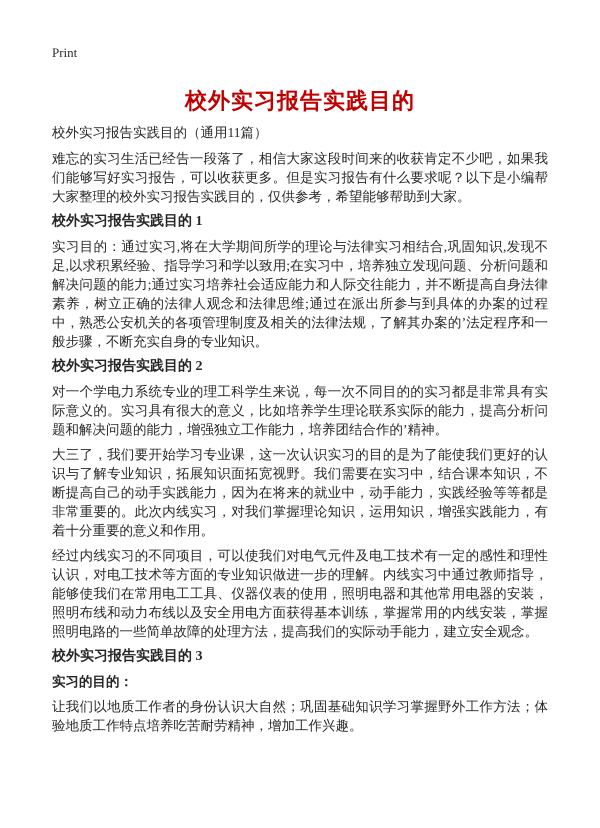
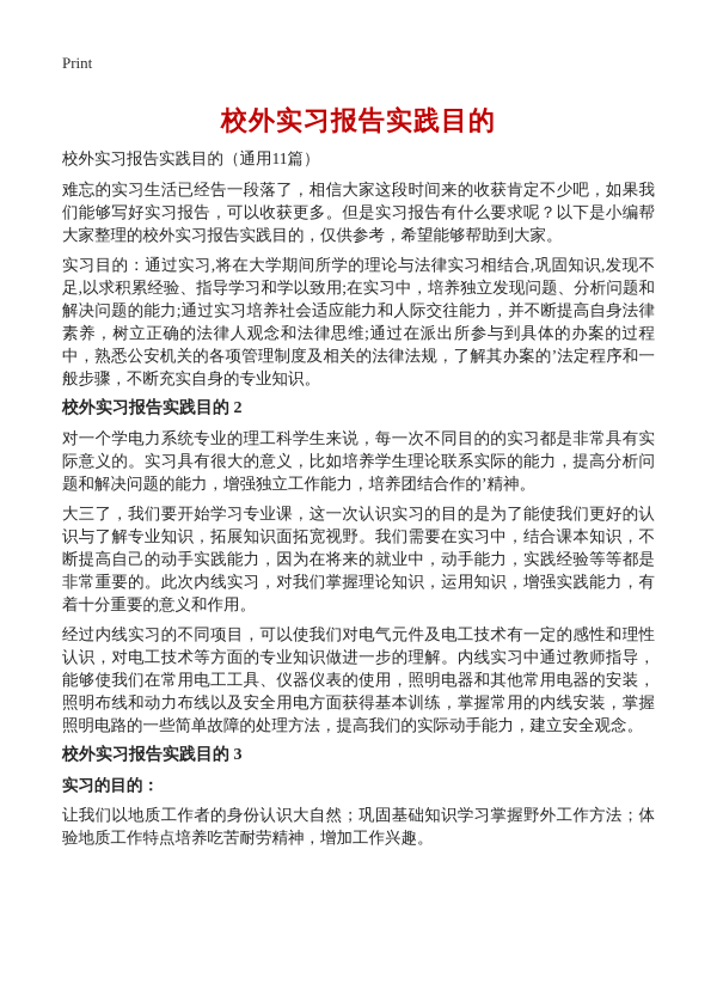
  Print
  校外实习报告实践目的
  校外实习报告实践目的（通用11篇）
  难忘的实习生活已经告一段落了，相信大家这段时间来的收获肯定不少吧，如果我们能够写好实习报告，可以收获更多。但是实习报告有什么要求呢？以下是小编帮大家整理的校外实习报告实践目的，仅供参考，希望能够帮助到大家。
- 校外实习报告实践目的 1
  实习目的：通过实习,将在大学期间所学的理论与法律实习相结合,巩固知识,发现不足,以求积累经验、指导学习和学以致用;在实习中，培养独立发现问题、分析问题和解决问题的能力;通过实习培养社会适应能力和人际交往能力，并不断提高自身法律素养，树立正确的法律人观念和法律思维;通过在派出所参与到具体的办案的过程中，熟悉公安机关的各项管理制度及相关的法律法规，了解其办案的’法定程序和一般步骤，不断充实自身的专业知识。
  校外实习报告实践目的 2
  对一个学电力系统专业的理工科学生来说，每一次不同目的的实习都是非常具有实际意义的。实习具有很大的意义，比如培养学生理论联系实际的能力，提高分析问题和解决问题的能力，增强独立工作能力，培养团结合作的’精神。
  大三了，我们要开始学习专业课，这一次认识实习的目的是为了能使我们更好的认识与了解专业知识，拓展知识面拓宽视野。我们需要在实习中，结合课本知识，不断提高自己的动手实践能力，因为在将来的就业中，动手能力，实践经验等等都是非常重要的。此次内线实习，对我们掌握理论知识，运用知识，增强实践能力，有着十分重要的意义和作用。
  经过内线实习的不同项目，可以使我们对电气元件及电工技术有一定的感性和理性认识，对电工技术等方面的专业知识做进一步的理解。内线实习中通过教师指导，能够使我们在常用电工工具、仪器仪表的使用，照明电器和其他常用电器的安装，照明布线和动力布线以及安全用电方面获得基本训练，掌握常用的内线安装，掌握照明电路的一些简单故障的处理方法，提高我们的实际动手能力，建立安全观念。
  校外实习报告实践目的 3
  实习的目的：
  让我们以地质工作者的身份认识大自然；巩固基础知识学习掌握野外工作方法；体验地质工作特点培养吃苦耐劳精神，增加工作兴趣。
